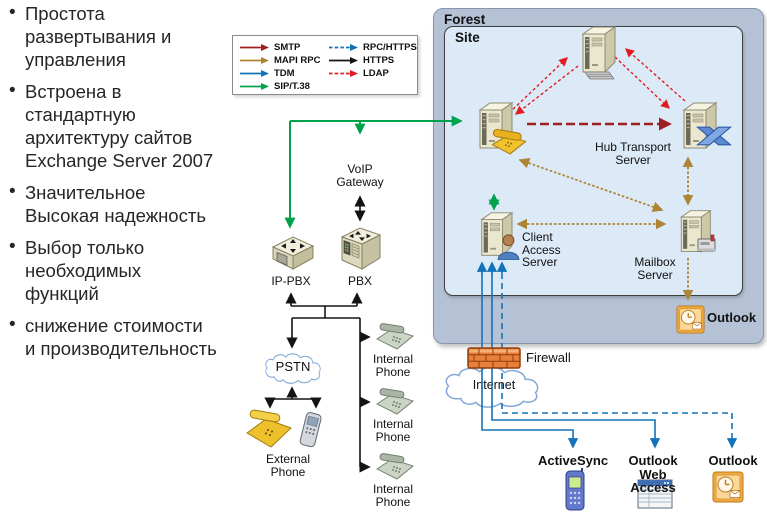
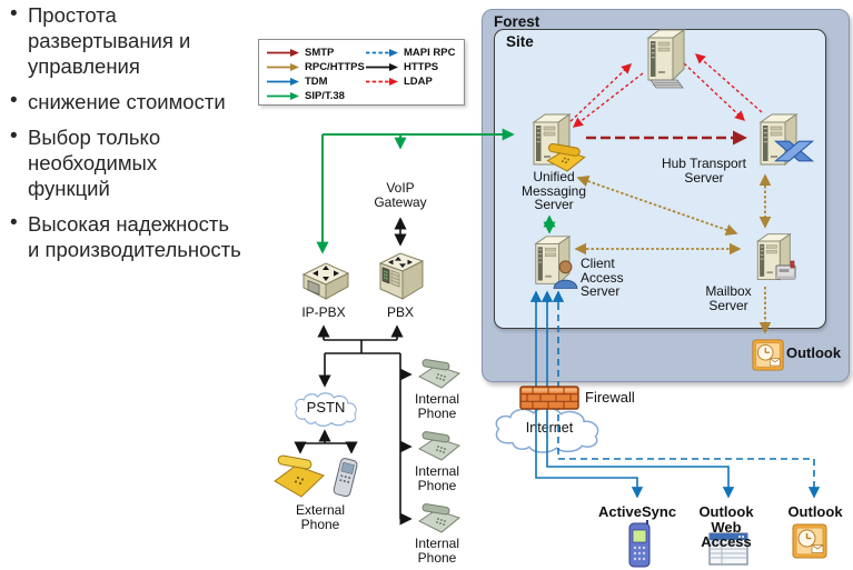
  Простота
  развертывания и
  управления
- Встроена в
- стандартную
- архитектуру сайтов
- Exchange Server 2007
- Значительное
- Высокая надежность
+ снижение стоимости
  Выбор только
  необходимых
  функций
- снижение стоимости
+ Высокая надежность
  и производительность
  Forest
  Site
  PSTN
  Interet
+ Unified Messaging Server
  Hub Transport Server
  Client Access Server
  Mailbox Server
  Outlook
  VoIP Gateway
  IP-PBX
  PBX
  External Phone
  Internal Phone
  Internal Phone
  Internal Phone
  Firewall
  ActiveSync
  Outlook Web Access
  Outlook
  SMTP
- MAPI RPC
+ RPC/HTTPS
  TDM
  SIP/T.38
- RPC/HTTPS
+ MAPI RPC
  HTTPS
  LDAP
